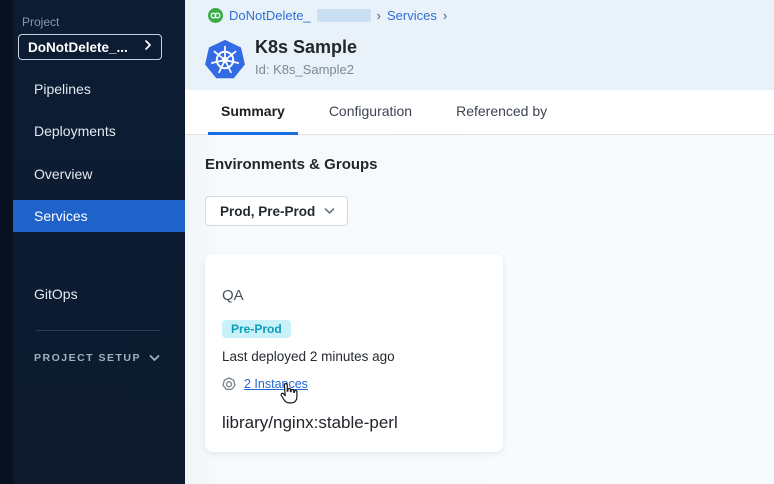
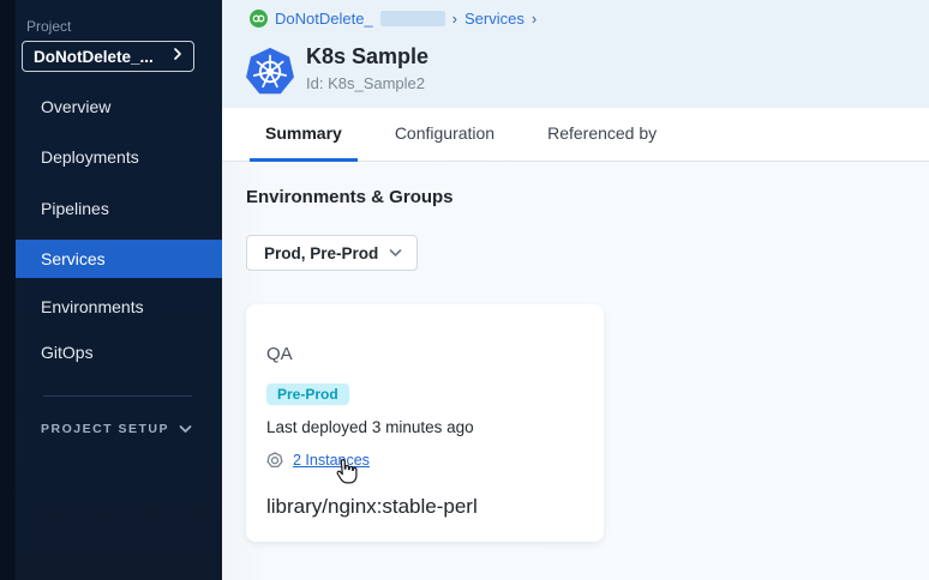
  Project
  DoNotDelete_...
- Pipelines
+ Overview
  Deployments
- Overview
+ Pipelines
  Services
+ Environments
  GitOps
  PROJECT SETUP
  DoNotDelete_
  ›
  Services
  ›
  K8s Sample
  Id: K8s_Sample2
  Summary
  Configuration
  Referenced by
  Environments & Groups
  Prod, Pre-Prod
  QA
  Pre-Prod
- Last deployed 2 minutes ago
+ Last deployed 3 minutes ago
  2 Instaces
  library/nginx:stable-perl
